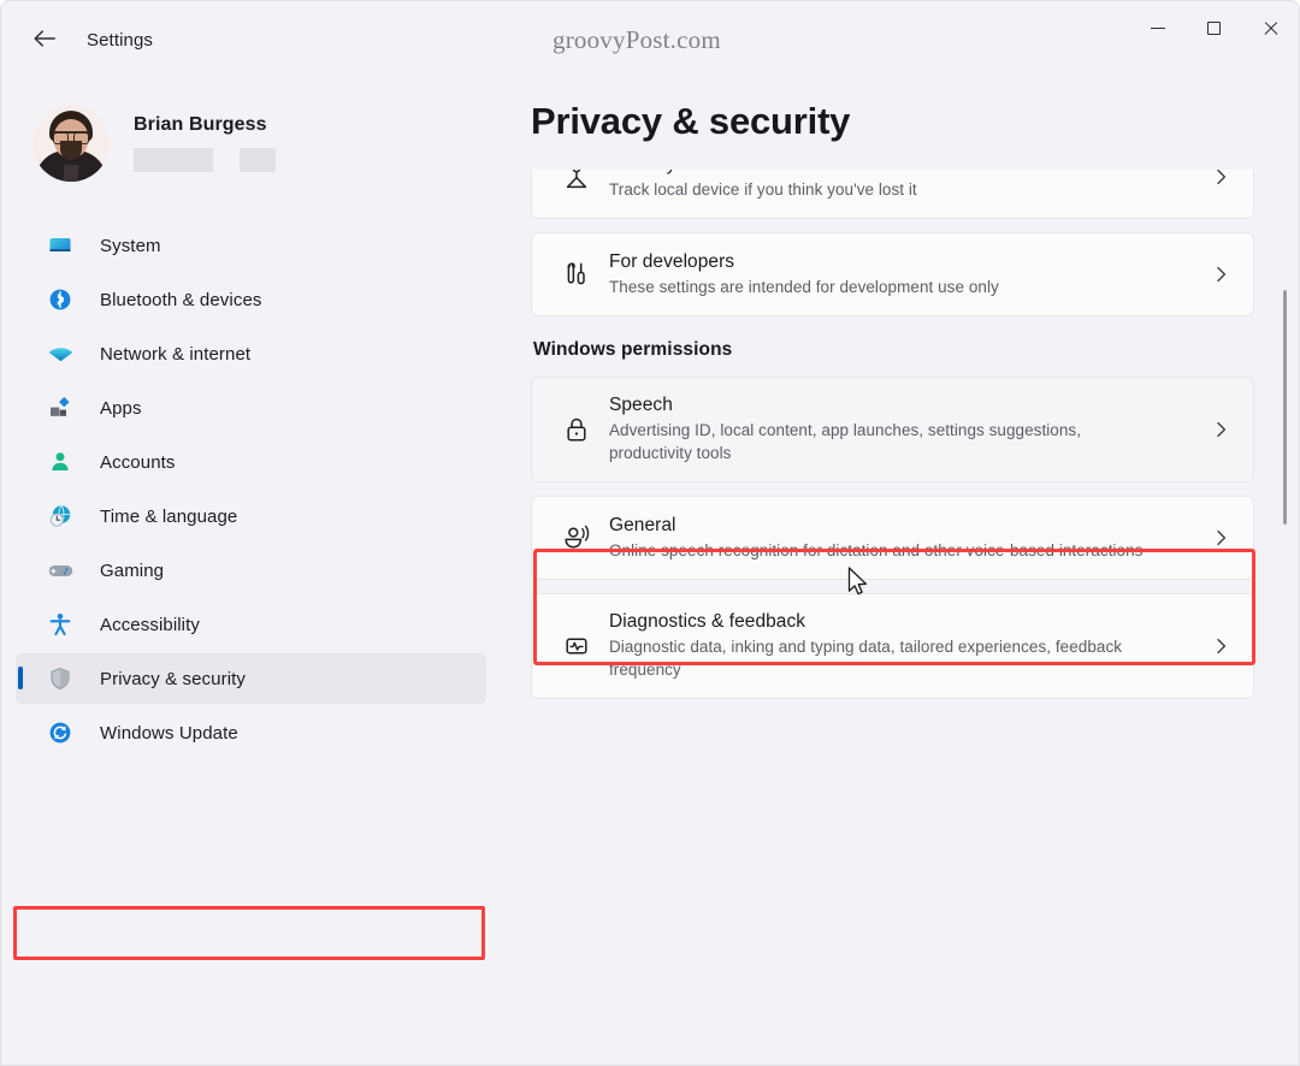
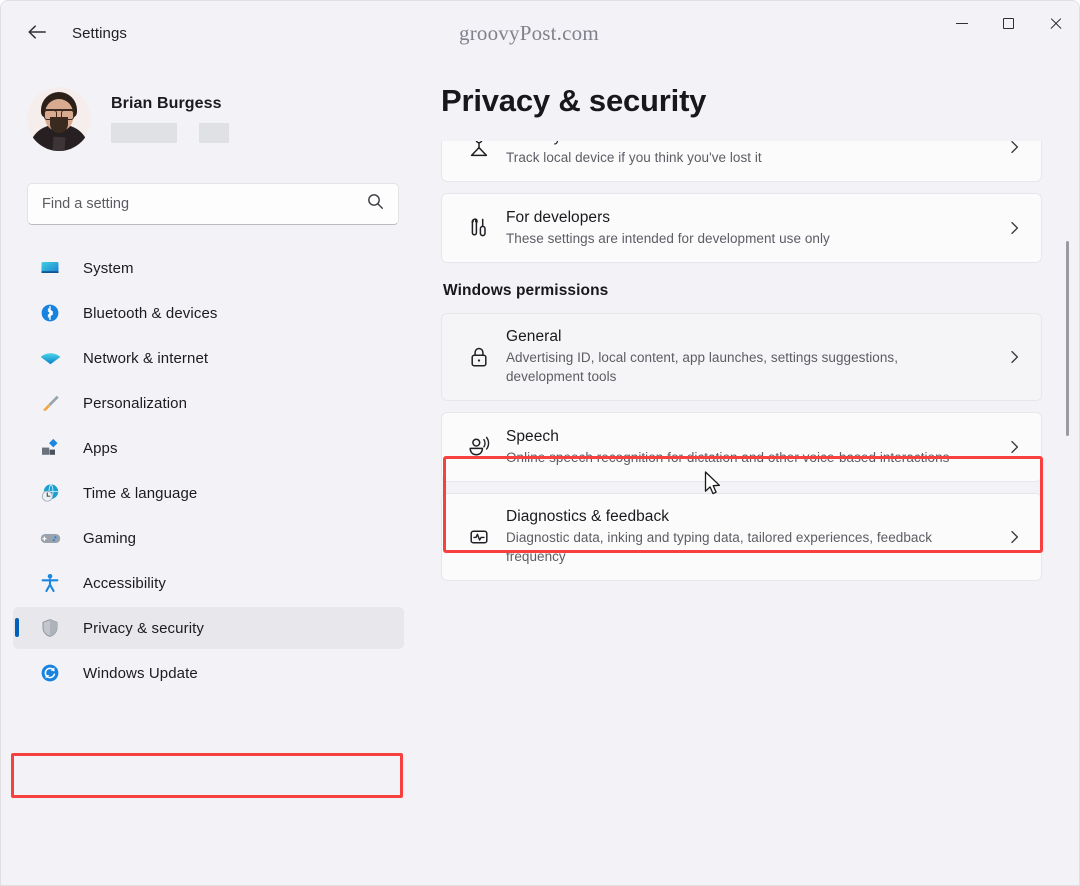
  Settings
  groovyPost.com
  Brian Burgess
+ Find a setting
  System
  Bluetooth & devices
  Network & internet
+ Personalization
  Apps
- Accounts
  Time & language
  Gaming
  Accessibility
  Privacy & security
  Windows Update
  Track local device if you think you've lost it
  For developers
  These settings are intended for development use only
  Windows permissions
- Speech
+ General
- Advertising ID, local content, app launches, settings suggestions, productivity tools
+ Advertising ID, local content, app launches, settings suggestions, development tools
- General
+ Speech
  Online speech recognition for dictation and other voice-based interactions
  Diagnostics & feedback
  Diagnostic data, inking and typing data, tailored experiences, feedback frequency
  Privacy & security
